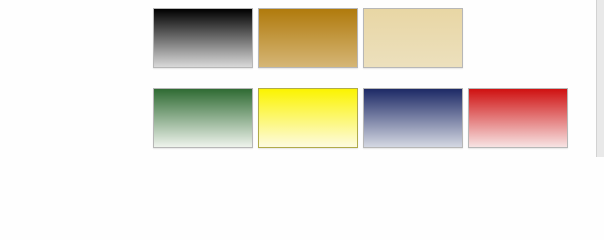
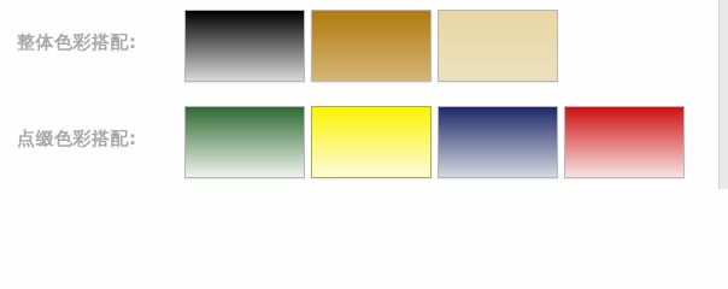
+ 整体色彩搭配:
+ 点缀色彩搭配:
